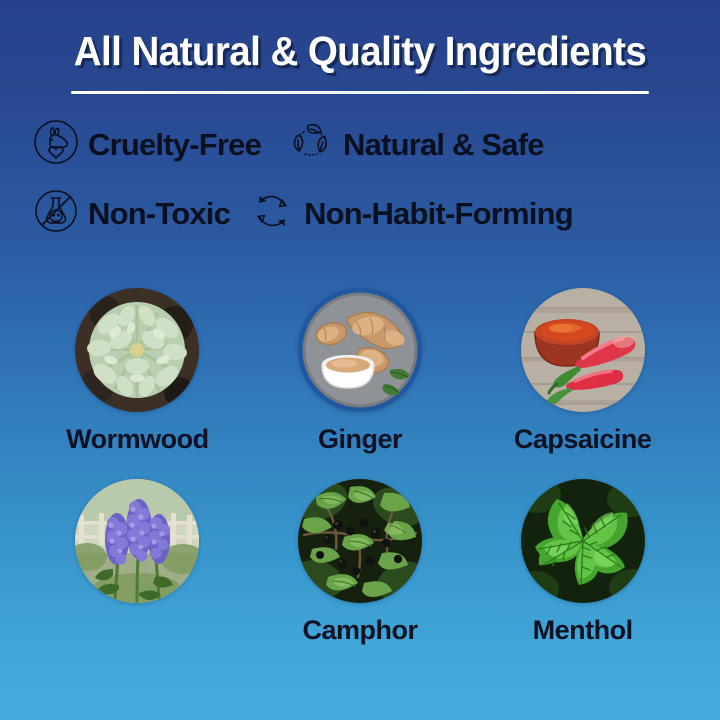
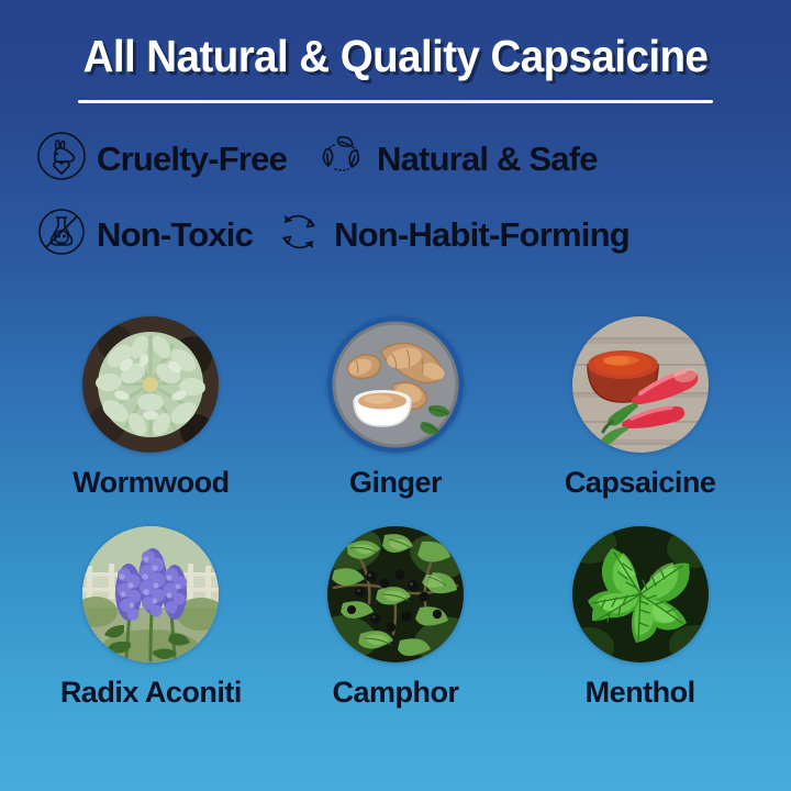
- All Natural & Quality Ingredients
+ All Natural & Quality Capsaicine
  Cruelty-Free
  Natural & Safe
  Non-Toxic
  Non-Habit-Forming
  Wormwood
  Ginger
  Capsaicine
+ Radix Aconiti
  Camphor
  Menthol
